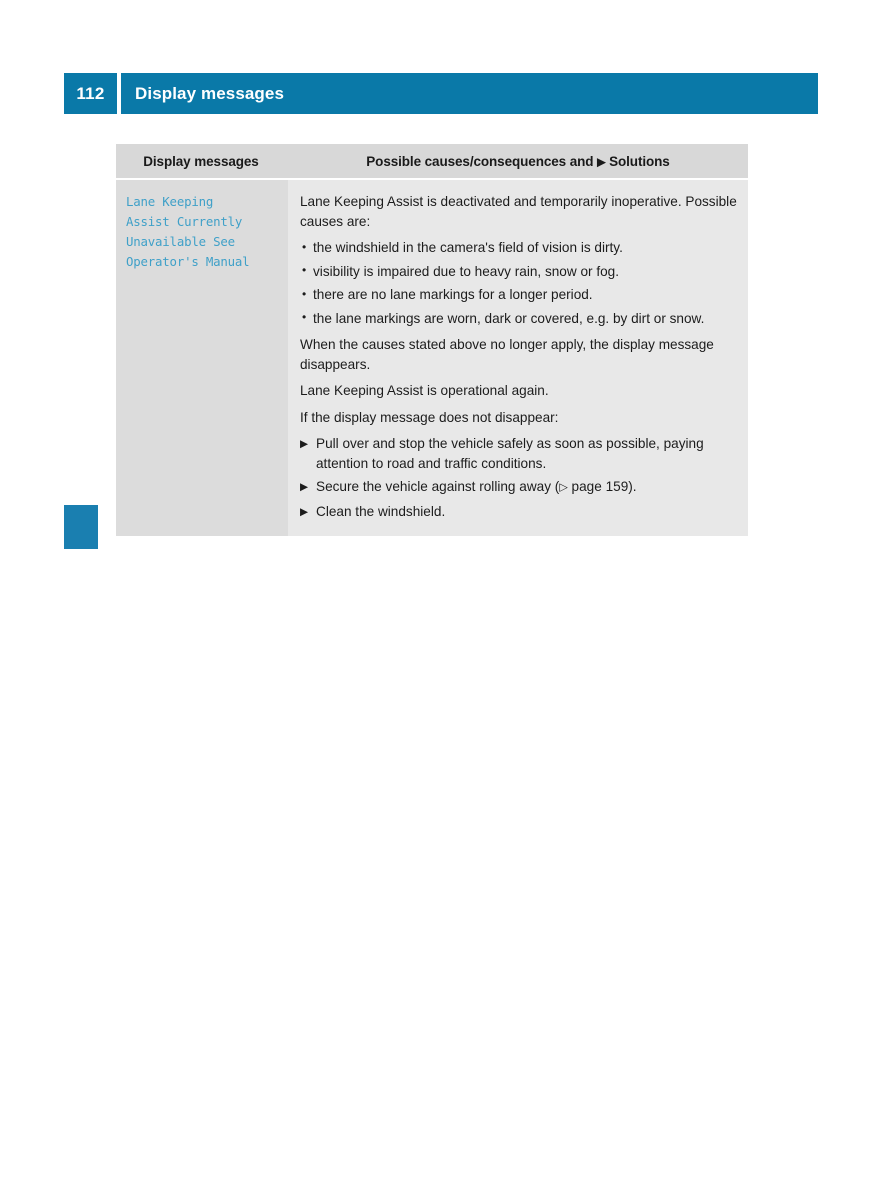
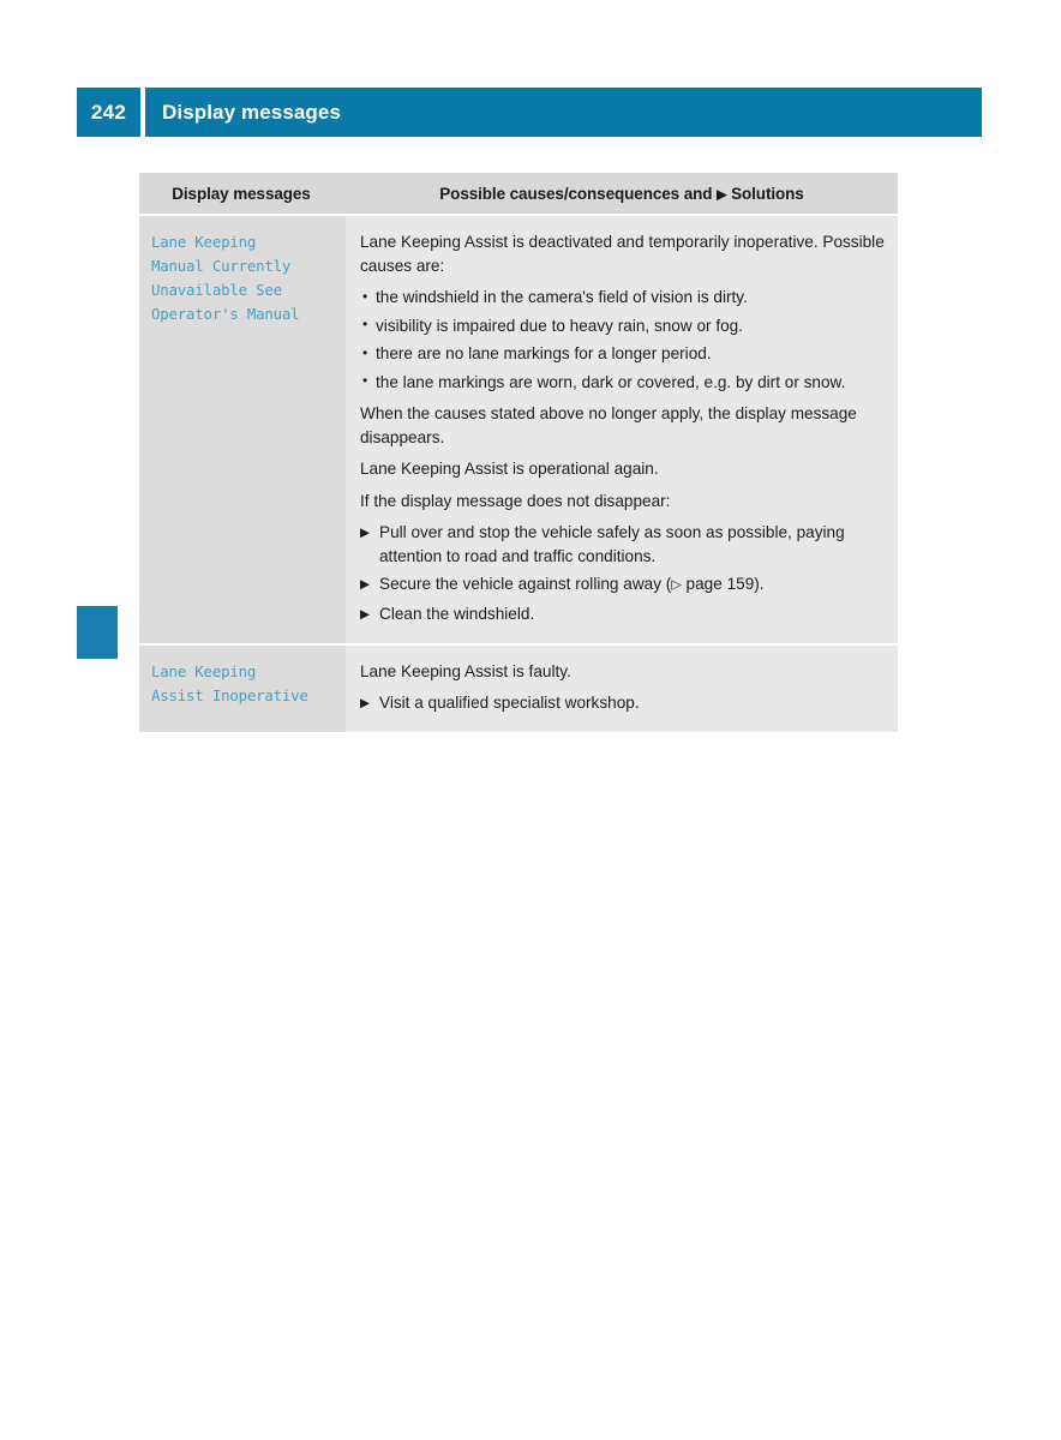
- 112
+ 242
  Display messages
  Display messages	Possible causes/consequences and ▶ Solutions
- Lane Keeping Assist Currently Unavailable See Operator's Manual	Lane Keeping Assist is deactivated and temporarily inoperative. Possible causes are:the windshield in the camera's field of vision is dirty.visibility is impaired due to heavy rain, snow or fog.there are no lane markings for a longer period.the lane markings are worn, dark or covered, e.g. by dirt or snow.When the causes stated above no longer apply, the display message disappears.Lane Keeping Assist is operational again.If the display message does not disappear:Pull over and stop the vehicle safely as soon as possible, paying attention to road and traffic conditions.Secure the vehicle against rolling away (▷ page 159).Clean the windshield.
+ Lane Keeping Manual Currently Unavailable See Operator's Manual	Lane Keeping Assist is deactivated and temporarily inoperative. Possible causes are:the windshield in the camera's field of vision is dirty.visibility is impaired due to heavy rain, snow or fog.there are no lane markings for a longer period.the lane markings are worn, dark or covered, e.g. by dirt or snow.When the causes stated above no longer apply, the display message disappears.Lane Keeping Assist is operational again.If the display message does not disappear:Pull over and stop the vehicle safely as soon as possible, paying attention to road and traffic conditions.Secure the vehicle against rolling away (▷ page 159).Clean the windshield.
+ Lane Keeping Assist Inoperative	Lane Keeping Assist is faulty.Visit a qualified specialist workshop.
